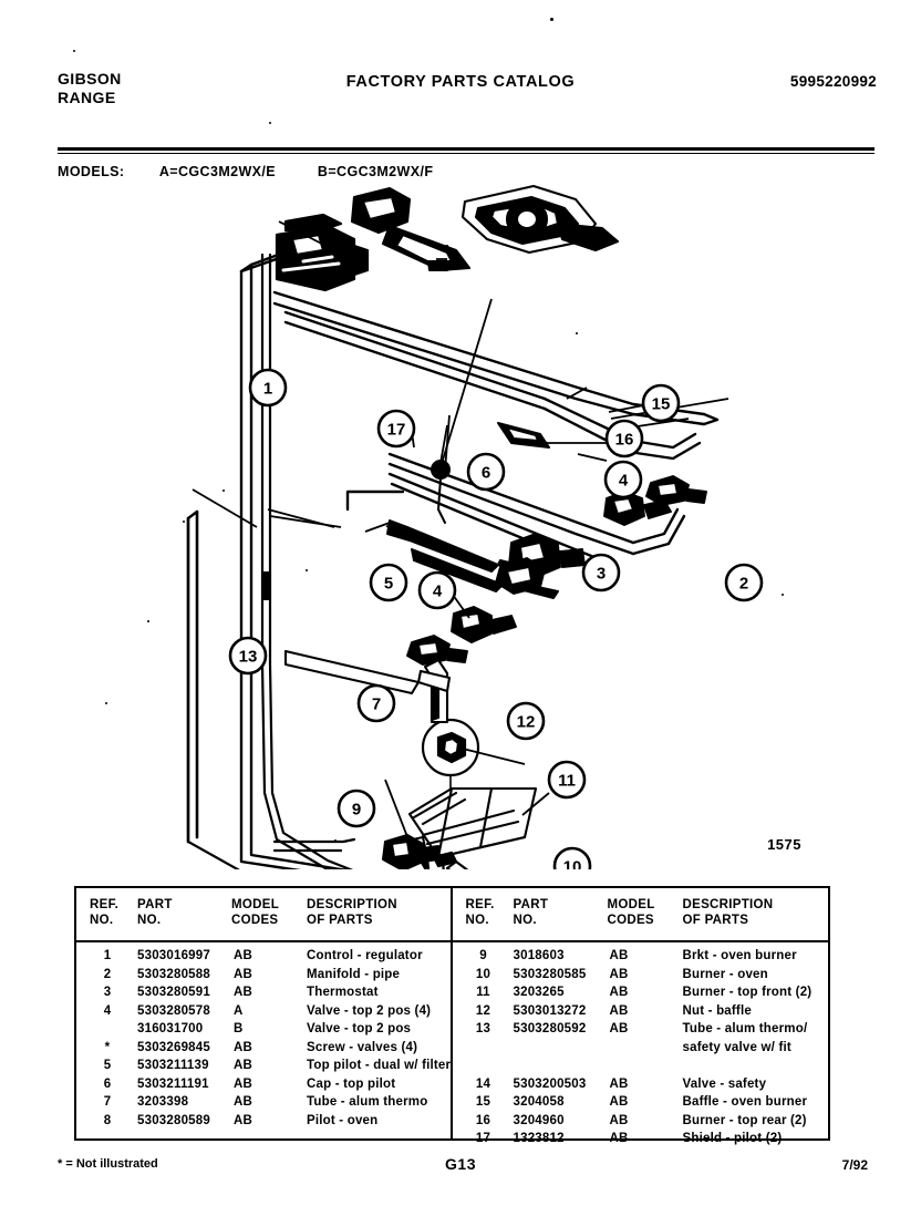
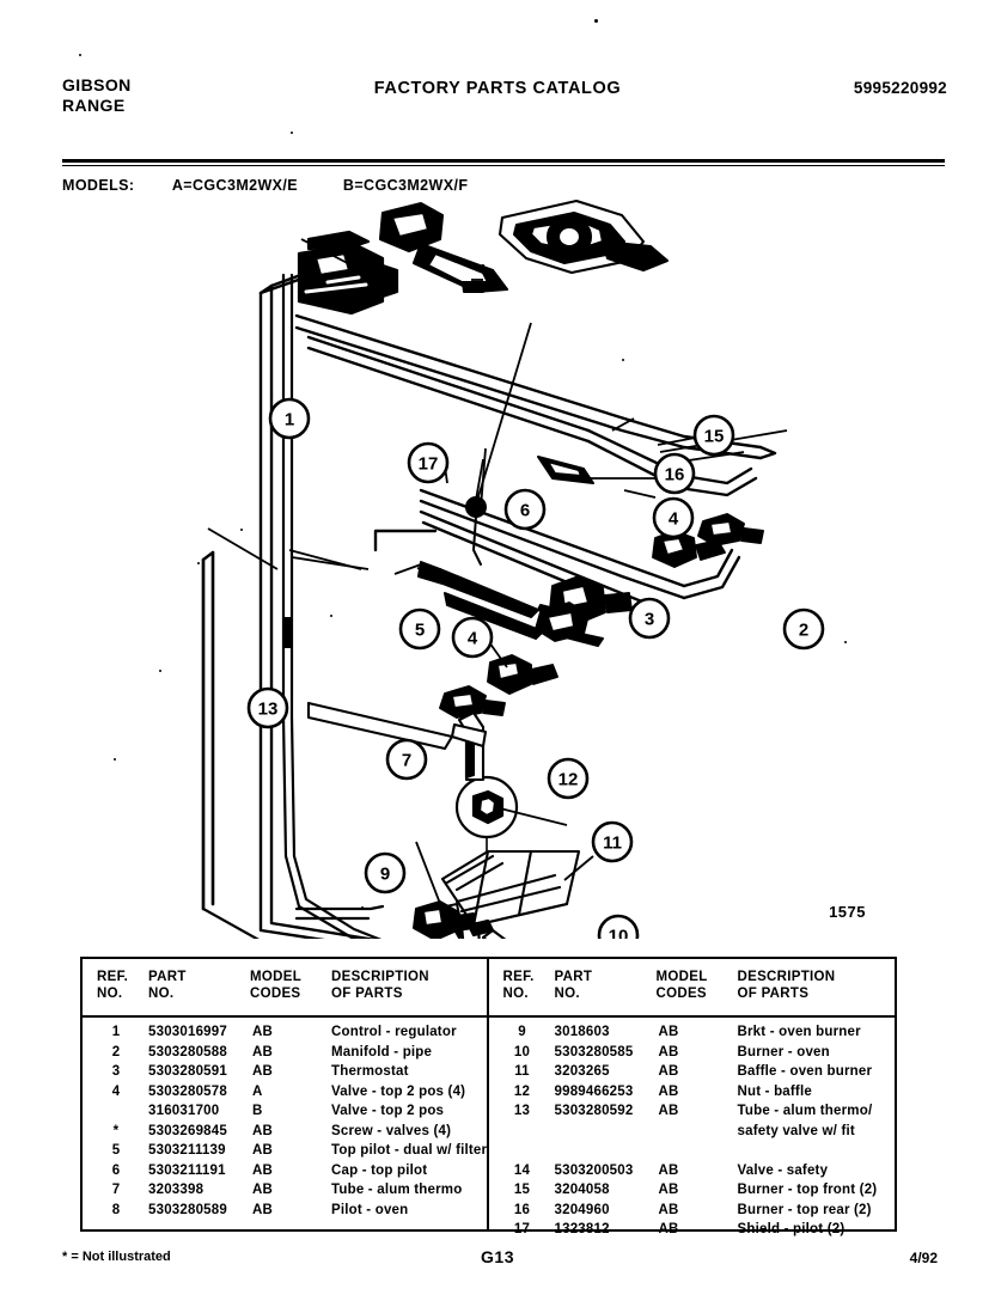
  GIBSON
  RANGE
  FACTORY PARTS CATALOG
  5995220992
  MODELS: A=CGC3M2WX/E B=CGC3M2WX/F
  1
  2
  3
  4
  4
  5
  6
  7
  9
  10
  11
  12
  13
  15
  16
  17
  1575
  REF.
  NO.
  PART
  NO.
  MODEL
  CODES
  DESCRIPTION
  OF PARTS
  1
  5303016997
  AB
  Control - regulator
  2
  5303280588
  AB
  Manifold - pipe
  3
  5303280591
  AB
  Thermostat
  4
  5303280578
  A
  Valve - top 2 pos (4)
  316031700
  B
  Valve - top 2 pos
  *
  5303269845
  AB
  Screw - valves (4)
  5
  5303211139
  AB
  Top pilot - dual w/ filter
  6
  5303211191
  AB
  Cap - top pilot
  7
  3203398
  AB
  Tube - alum thermo
  8
  5303280589
  AB
  Pilot - oven
  REF.
  NO.
  PART
  NO.
  MODEL
  CODES
  DESCRIPTION
  OF PARTS
  9
  3018603
  AB
  Brkt - oven burner
  10
  5303280585
  AB
  Burner - oven
  11
  3203265
  AB
- Burner - top front (2)
+ Baffle - oven burner
  12
- 5303013272
+ 9989466253
  AB
  Nut - baffle
  13
  5303280592
  AB
  Tube - alum thermo/
  safety valve w/ fit
  14
  5303200503
  AB
  Valve - safety
  15
  3204058
  AB
- Baffle - oven burner
+ Burner - top front (2)
  16
  3204960
  AB
  Burner - top rear (2)
  17
  1323812
  AB
  Shield - pilot (2)
  * = Not illustrated
  G13
- 7/92
+ 4/92
